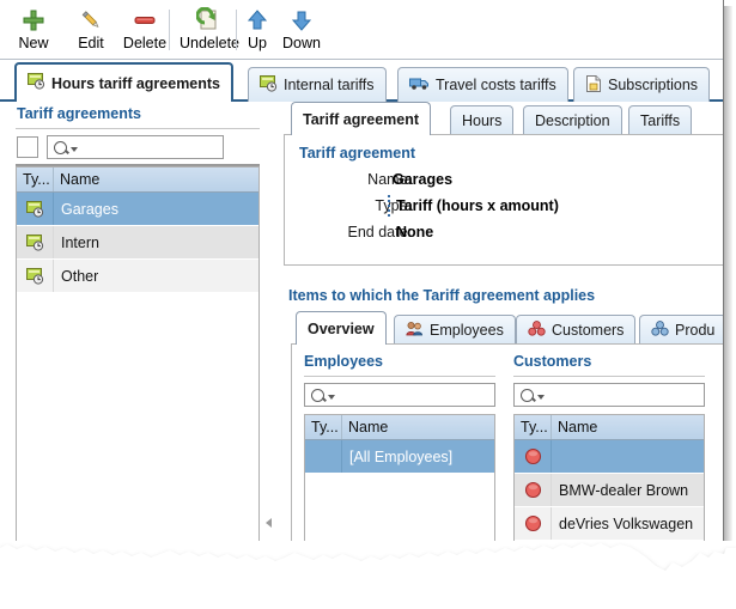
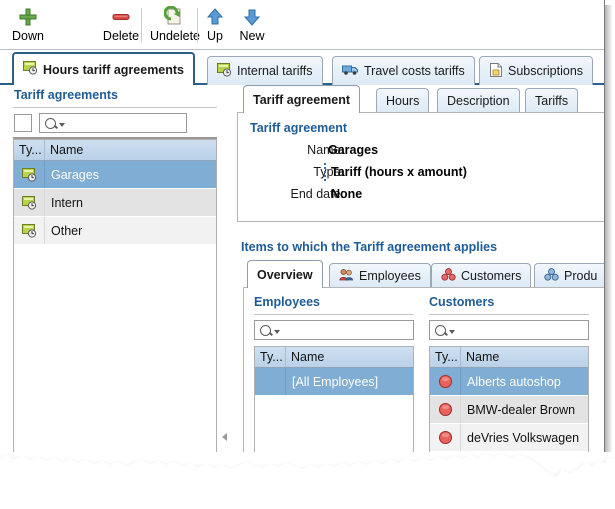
- New
+ Down
- Edit
  Delete
  Undelet
  Up
- Down
+ New
  Hours tariff agreements
  Internal tariffs
  Travel costs tariffs
  Subscriptions
  Tariff agreements
  Ty...
  Name
  Garages
  Intern
  Other
  Tariff agreement
  Hours
  Description
  Tariffs
  Tariff agreement
  Name:
  Garages
  Tpe:
  Tariff (hours x amount)
  End date:
  None
  Items to which the Tariff agreement applies
  Overview
  Employees
  Customers
  Produ
  Employees
  Ty...
  Name
  [All Employees]
  Customers
  Ty...
  Name
+ Alberts autoshop
  BMW-dealer Brown
  deVries Volkswagen
